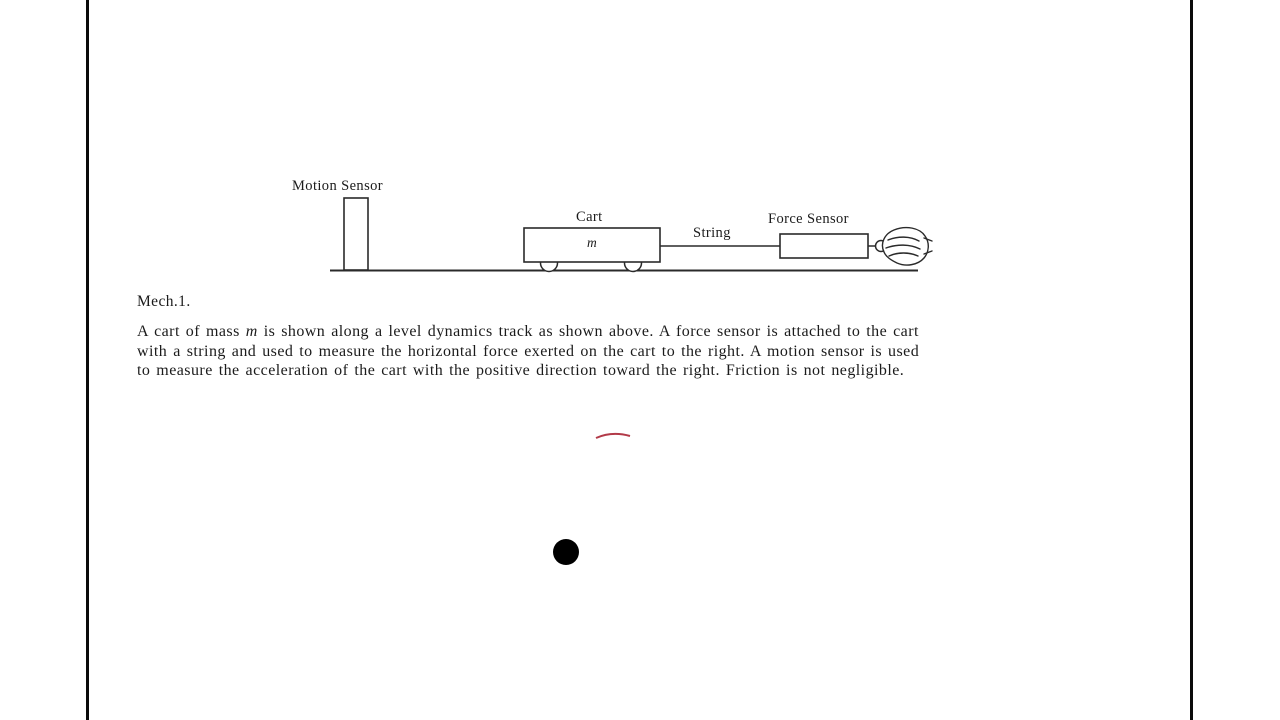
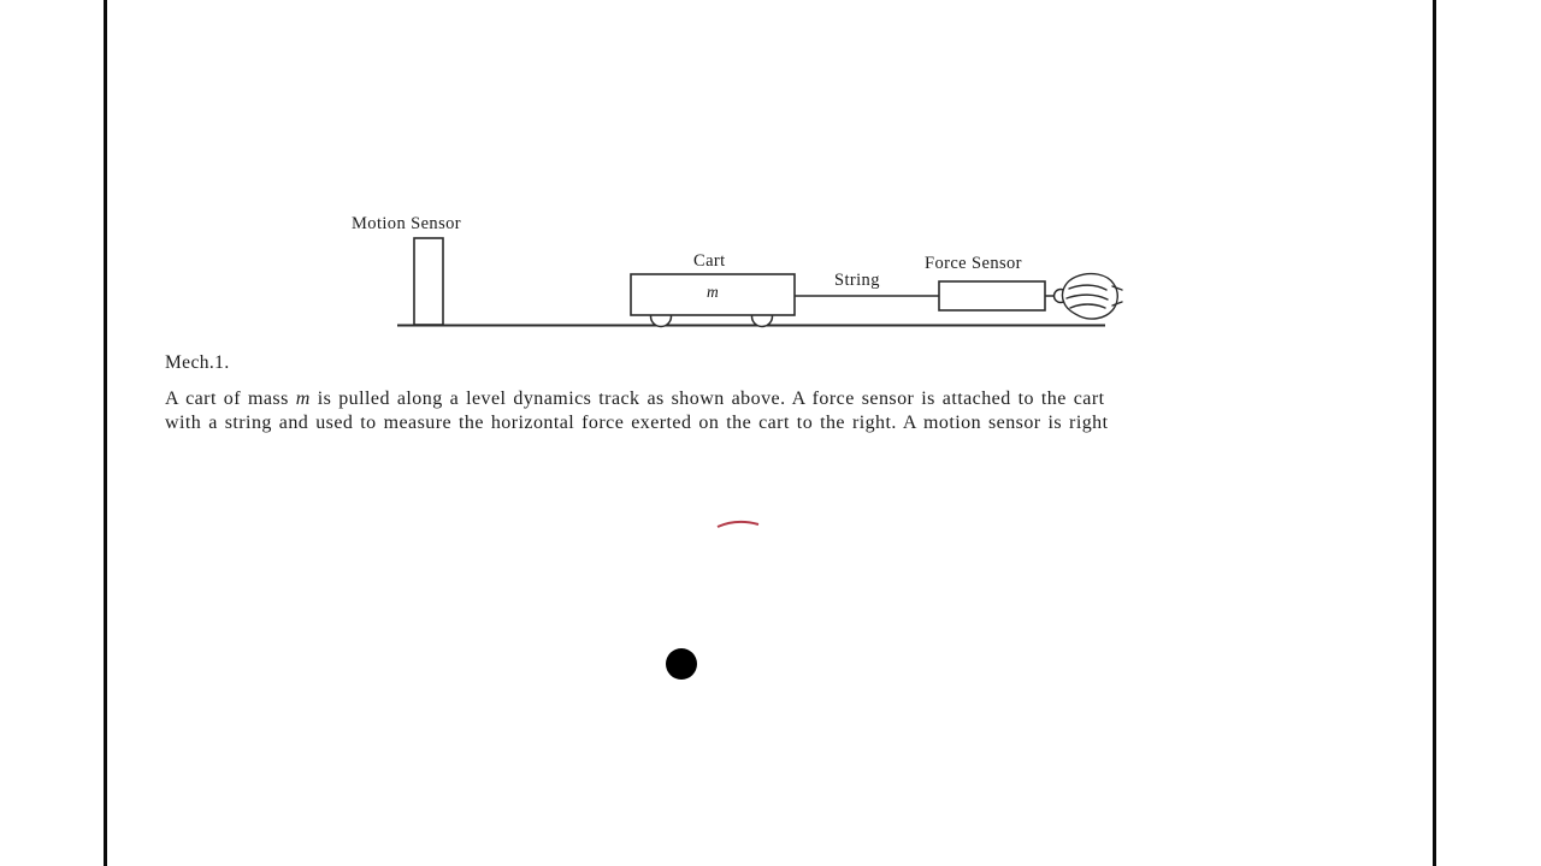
  Motion Sensor
  Cart
  m
  String
  Force Sensor
  Mech.1.
- A cart of mass m is shown along a level dynamics track as shown above. A force sensor is attached to the cart
+ A cart of mass m is pulled along a level dynamics track as shown above. A force sensor is attached to the cart
- with a string and used to measure the horizontal force exerted on the cart to the right. A motion sensor is used
+ with a string and used to measure the horizontal force exerted on the cart to the right. A motion sensor is right
- to measure the acceleration of the cart with the positive direction toward the right. Friction is not negligible.
